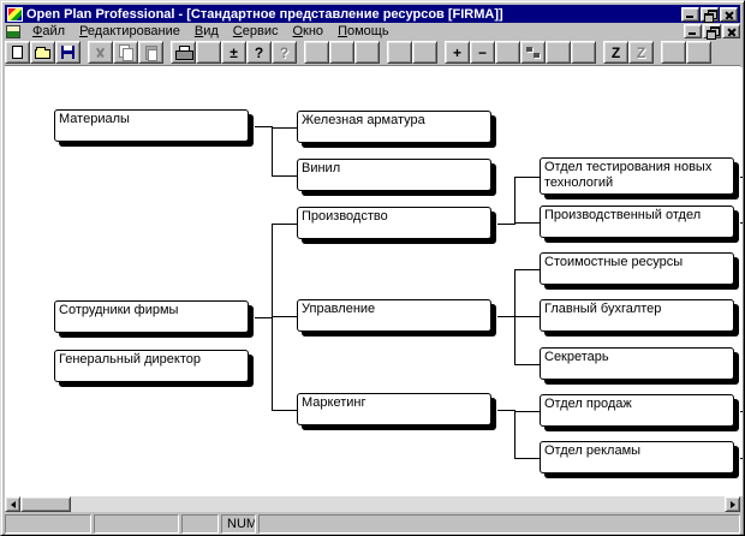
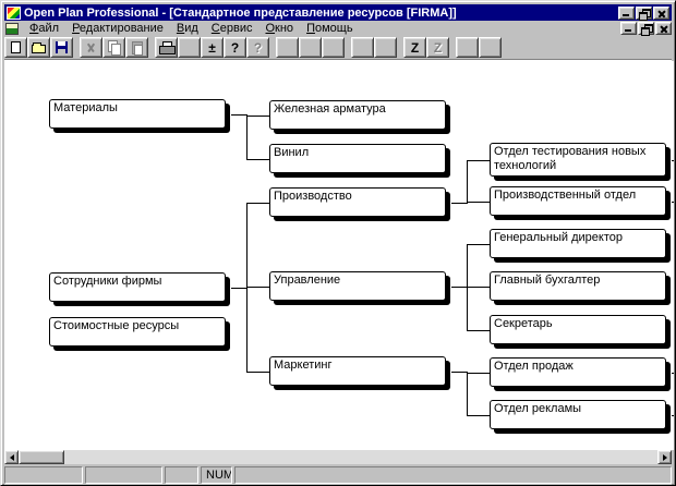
  Open Plan Professional - [Стандартное представление ресурсов [FIRMA]]
  Файл Редактирование Вид Сервис Окно Помощь
  ±
  ?
  ?
- +
- −
  Z
  Z
  Материалы
  Сотрудники фирмы
- Генеральный директор
+ Стоимостные ресурсы
  Железная арматура
  Винил
  Производство
  Управление
  Маркетинг
  Отдел тестирования новых технологий
  Производственный отдел
- Стоимостные ресурсы
+ Генеральный директор
  Главный бухгалтер
  Секретарь
  Отдел продаж
  Отдел рекламы
  NUM
